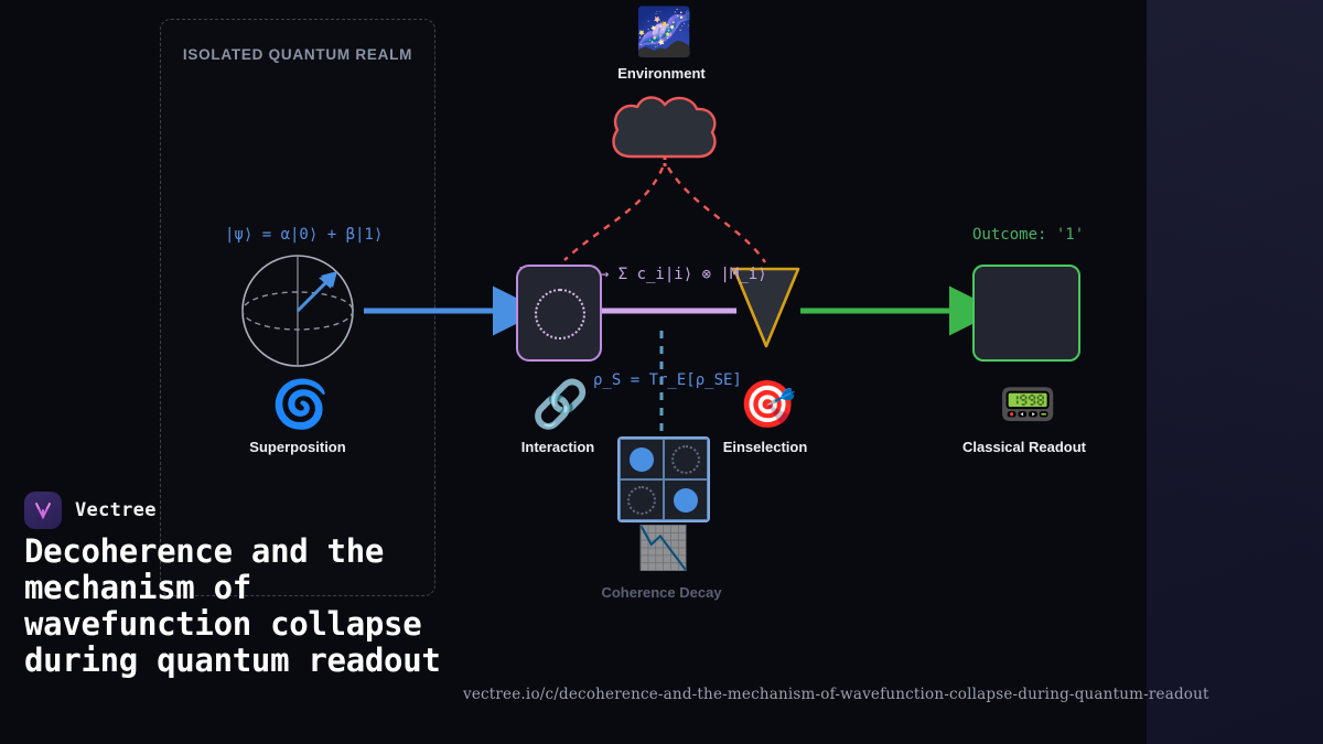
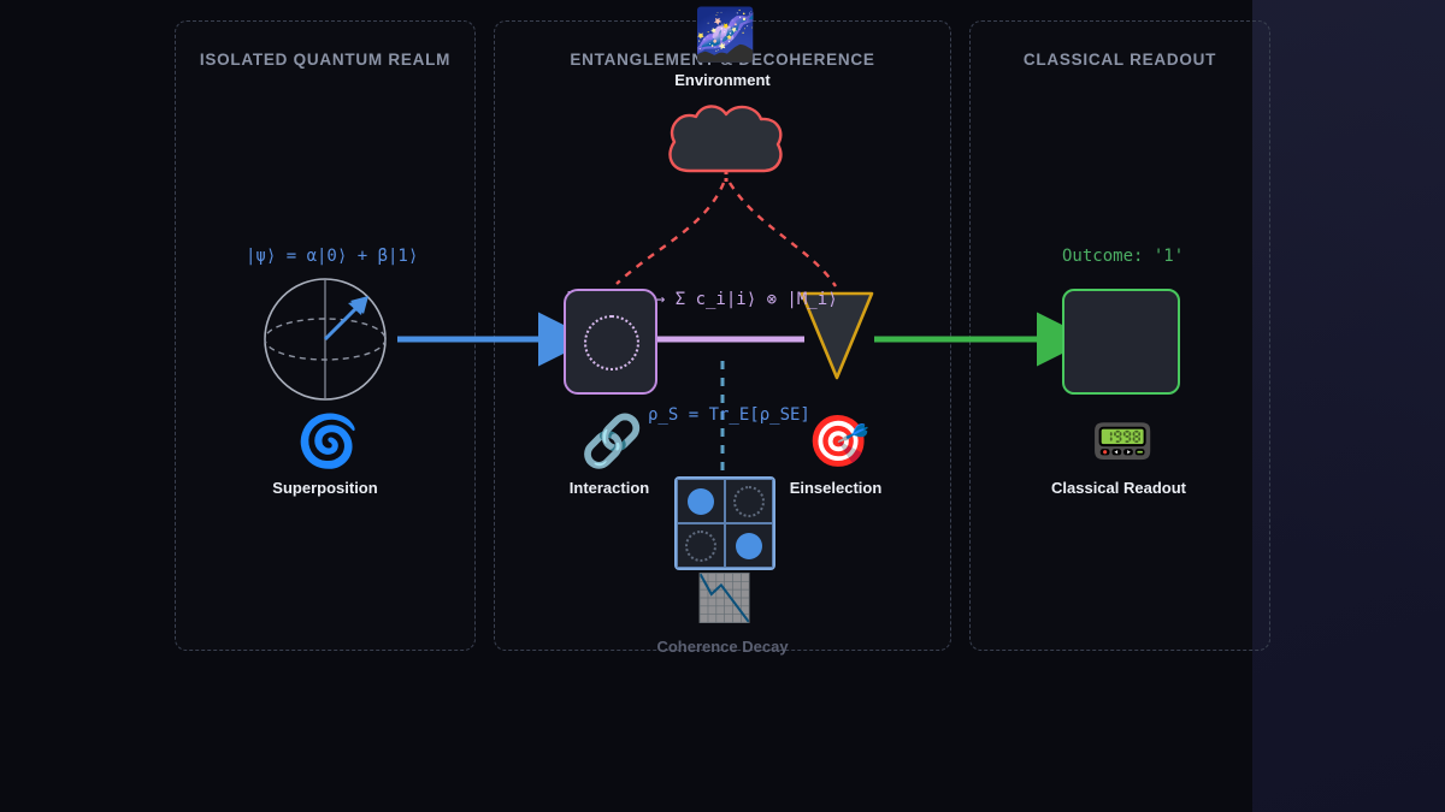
  ISOLATED QUANTUM REALM
+ ENTANGLEMENT & DECOHERENCE
+ CLASSICAL READOUT
  🌌
  Environment
  |ψ⟩ = α|0⟩ + β|1⟩
  ρ_S = Tr_E[ρ_SE]
  Outcome: '1'
  🌀
  Superposition
  🔗
  Interaction
  🎯
  Einselection
  📟
  Classical Readout
  📉
  Coherence Decay
- Vectree
- Decoherence and the mechanism of wavefunction collapse during quantum readout
- vectree.io/c/decoherence-and-the-mechanism-of-wavefunction-collapse-during-quantum-readout
